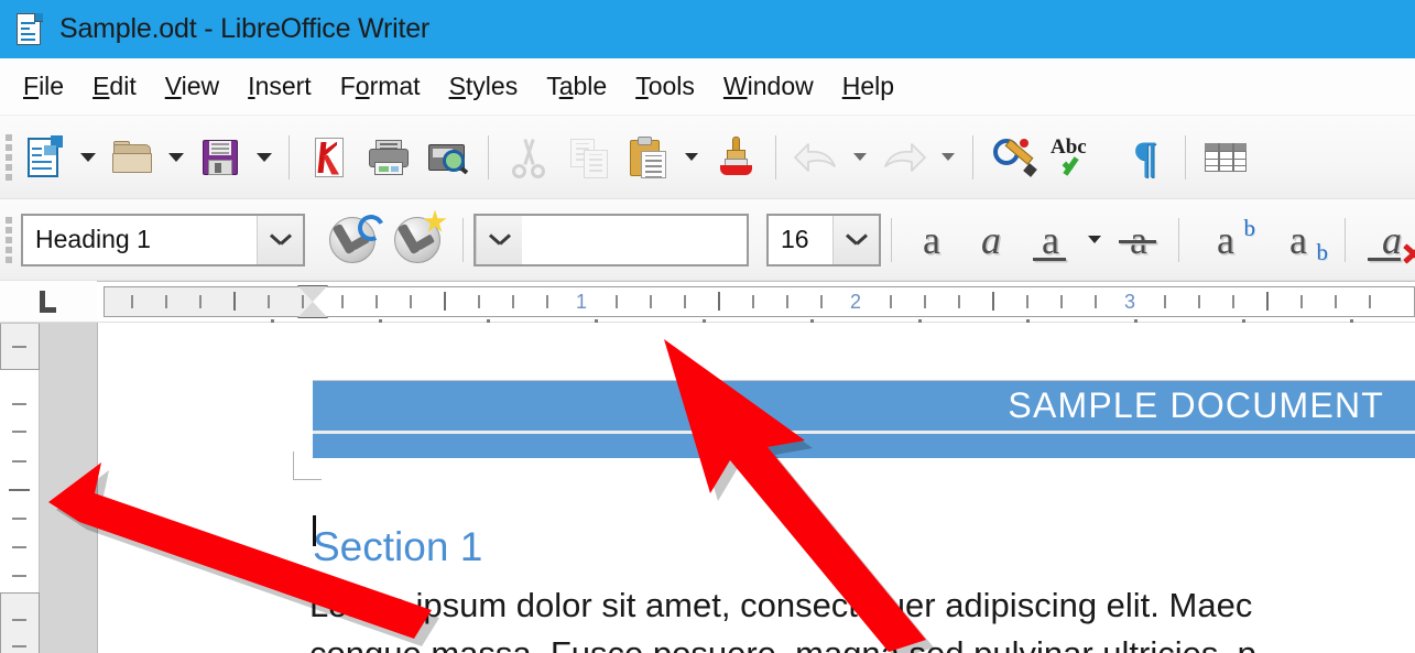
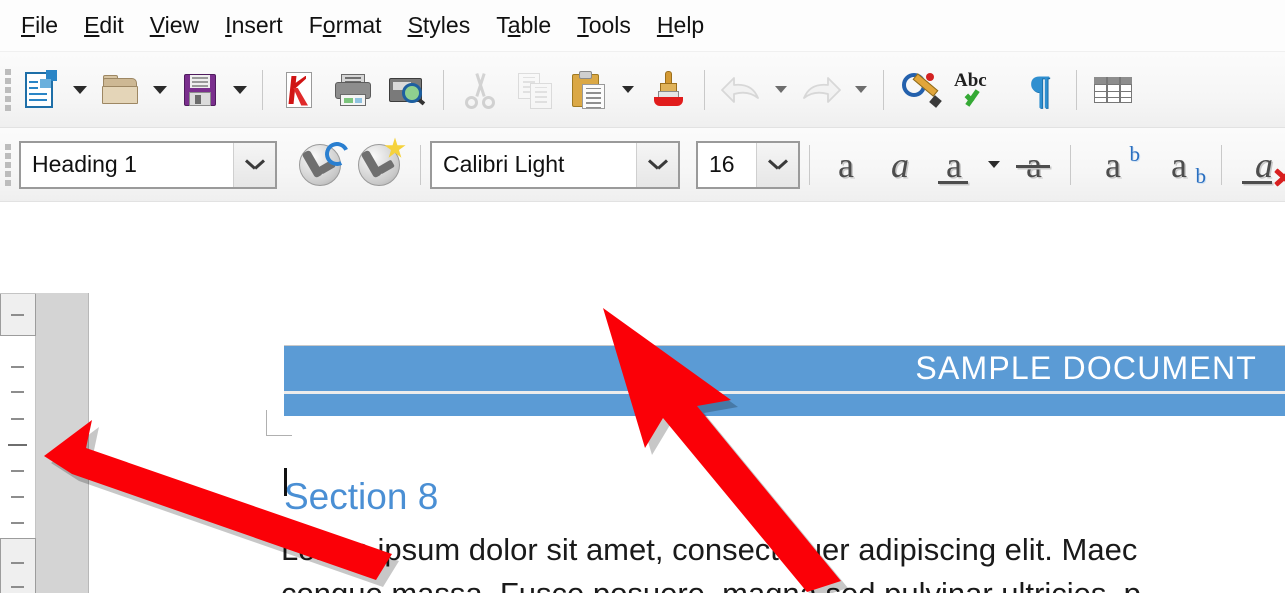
- Sample.odt - LibreOffice Writer
  File
  Edit
  View
  Insert
  Format
  Styles
  Table
  Tools
- Window
  Help
  Abc
  ¶
  Heading 1
+ Calibri Light
  16
  a
  a
  a
  a
  a
  b
  a
  b
  a
- 1
- 2
- 3
  SAMPLE DOCUMENT
- Section 1
+ Section 8
  ipsum dolor sit amet, consecer adipiscing elit. Maec
